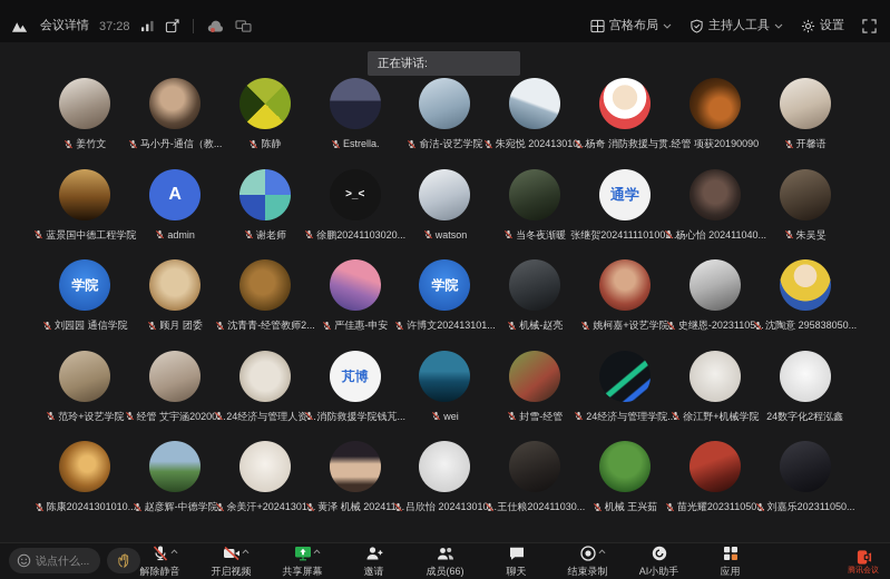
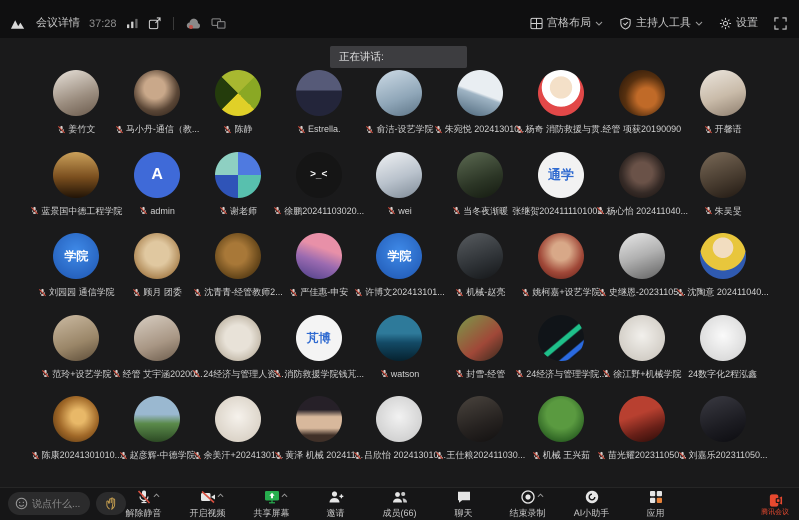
  会议详情
  37:28
  宫格布局
  主持人工具
  设置
  正在讲话:
  姜竹文
  马小丹-通信（教...
  陈静
  Estrella.
  俞洁-设艺学院
  朱宛悦 20241301...
  杨奇 消防救援与贯...
  经管 项获20190090
  开馨语
  蓝景国中德工程学院
  A
  admin
  谢老师
  >_<
  徐鹏20241103020...
- watson
+ wei
  当冬夜渐暖
  通学
  张继贺202411110100...
  杨心怡 202411040...
  朱吴旻
  学院
  刘园园 通信学院
  顾月 团委
  沈青青-经管教师2...
  严佳惠-申安
  学院
  许博文202413101...
  机械-赵亮
  姚柯嘉+设艺学院
  史继恩-20231105...
- 沈陶意 295838050...
+ 沈陶意 202411040...
  范玲+设艺学院
  经管 艾宇涵20200.
  24经济与管理人资.
  芃博
  消防救援学院钱芃...
- wei
+ watson
  封雪-经管
  24经济与管理学院...
  徐江野+机械学院
  24数字化2程泓鑫
  陈康20241301010..
  赵彦辉-中德学院
  余美汗+20241301...
  黄泽 机械 202411.
  吕欣怡 202413010.
  王仕粮202411030...
  机械 王兴茹
  苗光耀202311050...
  刘嘉乐202311050...
  说点什么...
  解除静音
  开启视频
  共享屏幕
  邀请
  成员(66)
  聊天
  结束录制
  AI小助手
  应用
